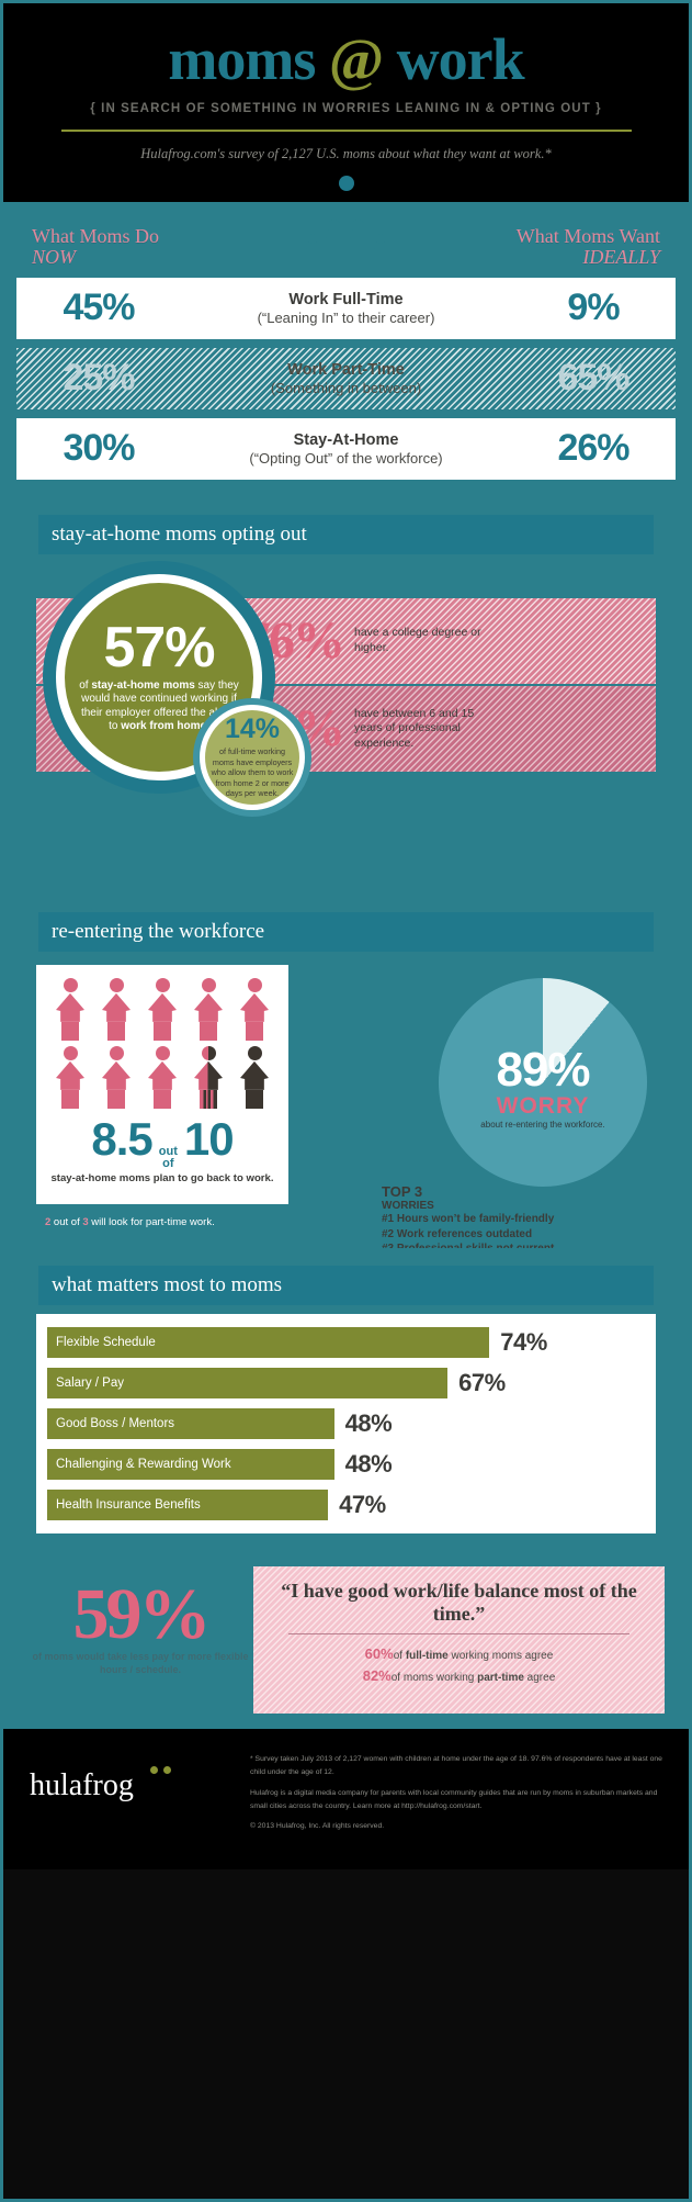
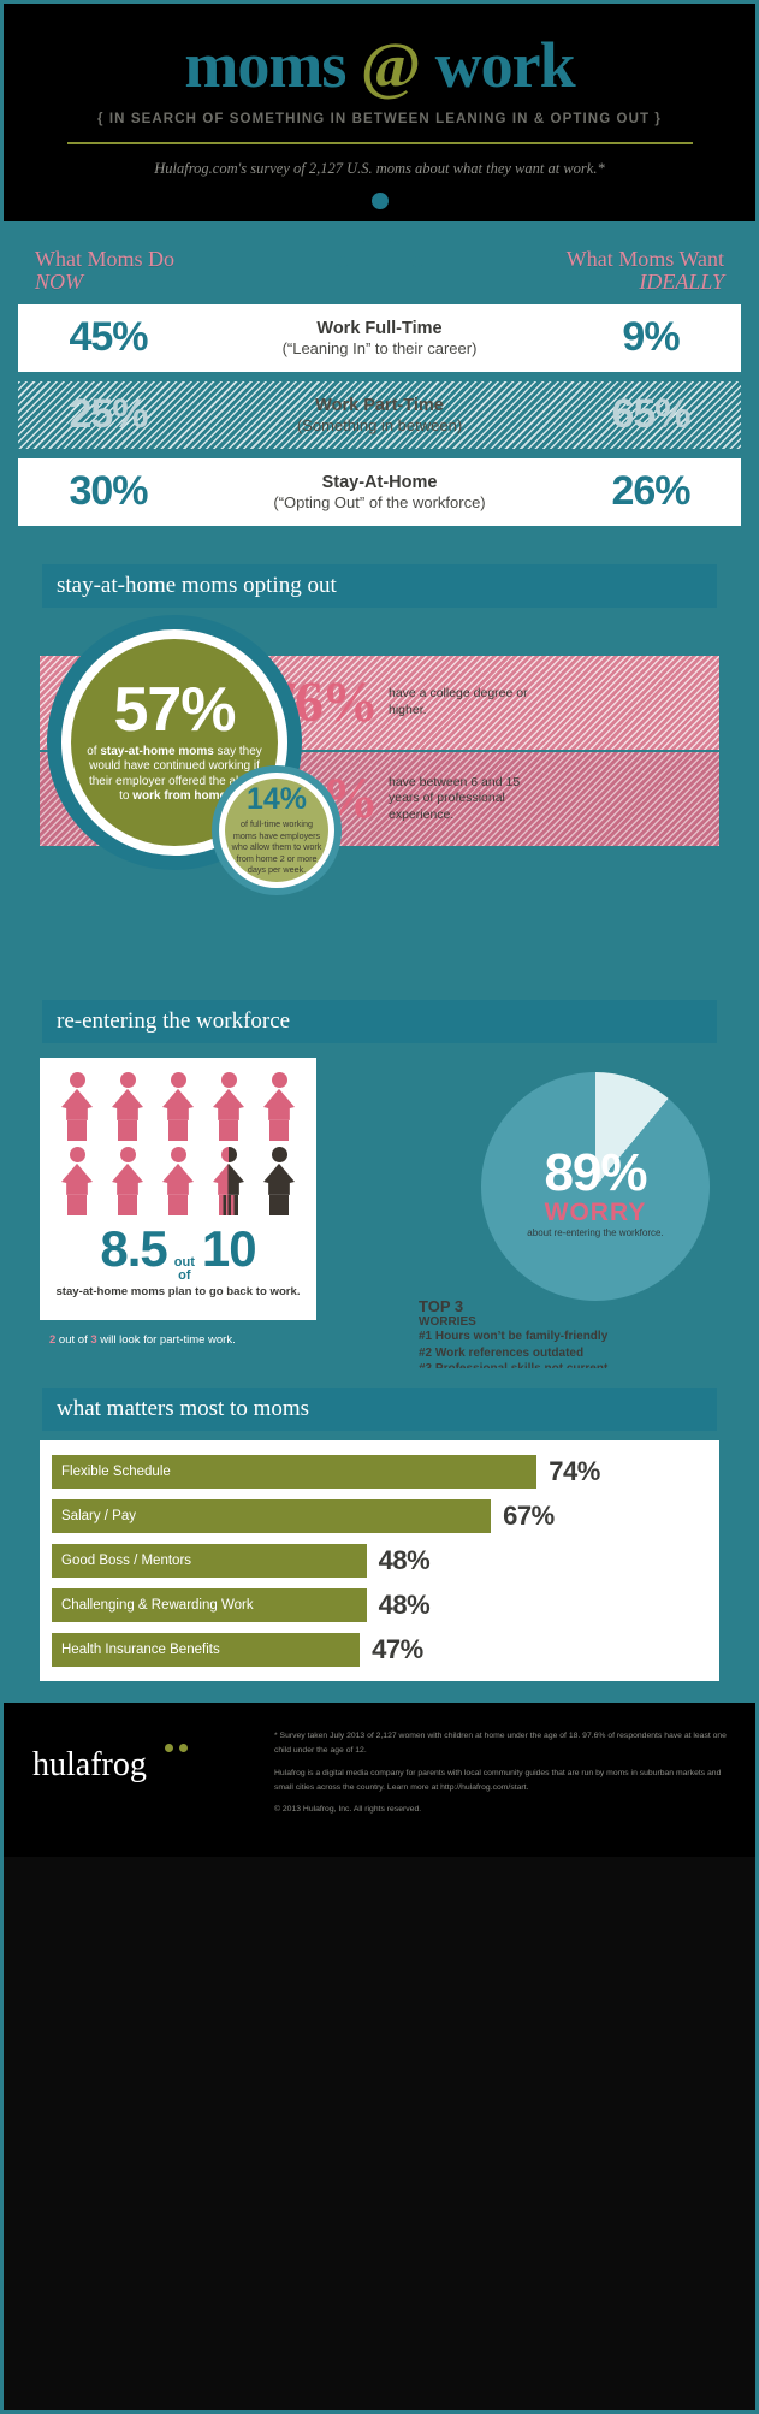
  moms @ work
- { IN SEARCH OF SOMETHING IN WORRIES LEANING IN & OPTING OUT }
+ { IN SEARCH OF SOMETHING IN BETWEEN LEANING IN & OPTING OUT }
  Hulafrog.com's survey of 2,127 U.S. moms about what they want at work.*
  What Moms Do
  NOW
  What Moms Want
  IDEALLY
  45%
  Work Full-Time
  (“Leaning In” to their career)
  9%
  25%
  Work Part-Time
  (Something in between)
  65%
  30%
  Stay-At-Home
  (“Opting Out” of the workforce)
  26%
  stay-at-home moms opting out
  have a college degree or higher.
  have between 6 and 15 years of professional experience.
  57%
  of stay-at-home moms say they would have continued working if their employer offered the to work from hom
  14%
  of full-time working moms have employers who allow them to work from home 2 or more days per week.
  re-entering the workforce
  8.5
  out
  of
  10
  stay-at-home moms plan to go back to work.
  2 out of 3 will look for part-time work.
  89%
  WORRY
  about re-entering the workforce.
  TOP 3
  WORRIES
  #1 Hours won’t be family-friendly
  #2 Work references outdated
  what matters most to moms
  Flexible Schedule
  74%
  Salary / Pay
  67%
  Good Boss / Mentors
  48%
  Challenging & Rewarding Work
  48%
  Health Insurance Benefits
  47%
- 59%
- of moms would take less pay for more flexible hours / schedule.
- “I have good work/life balance most of the time.”
- 60%of full-time working moms agree
- 82%of moms working part-time agree
  hulafrog
